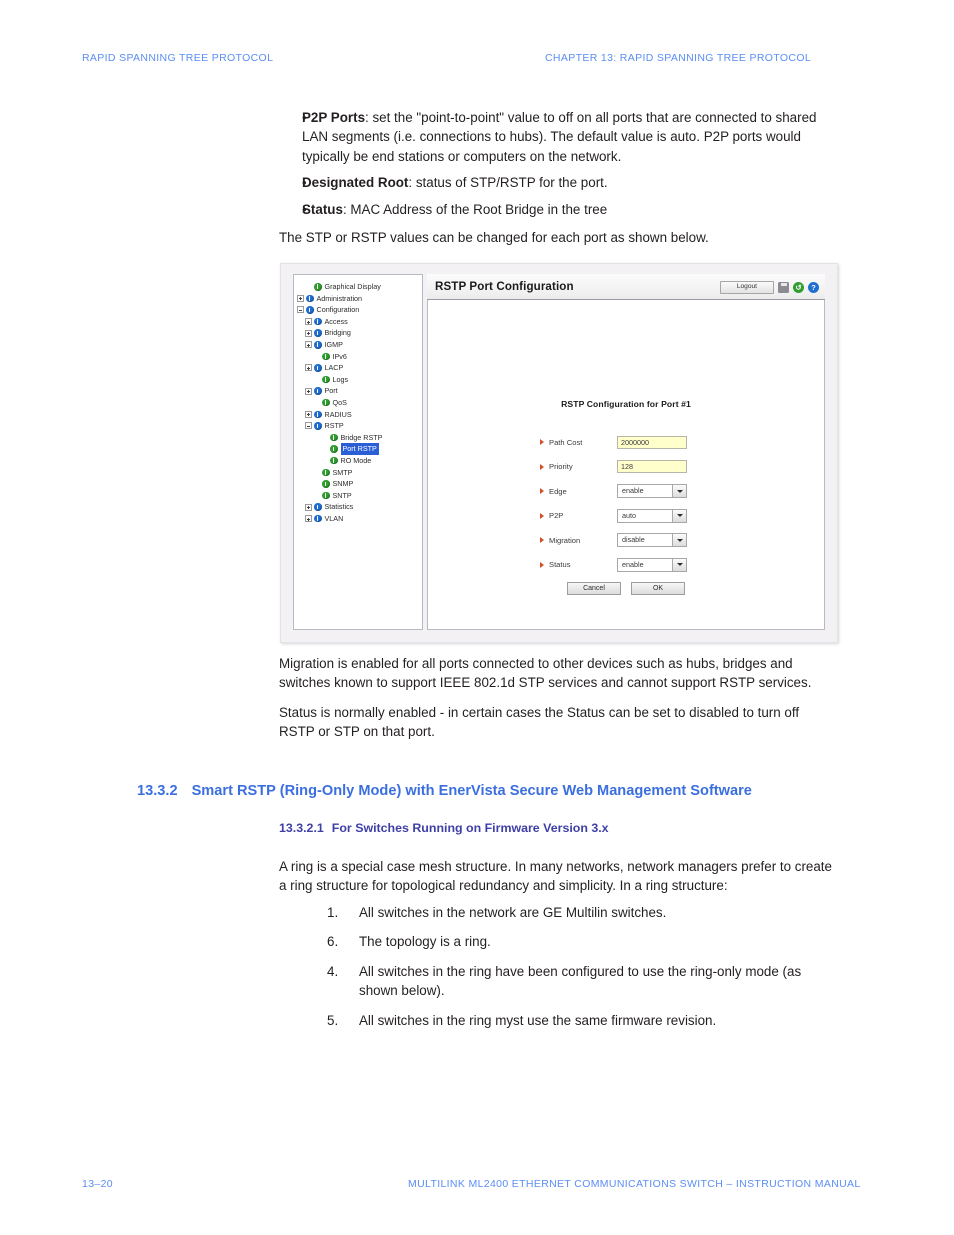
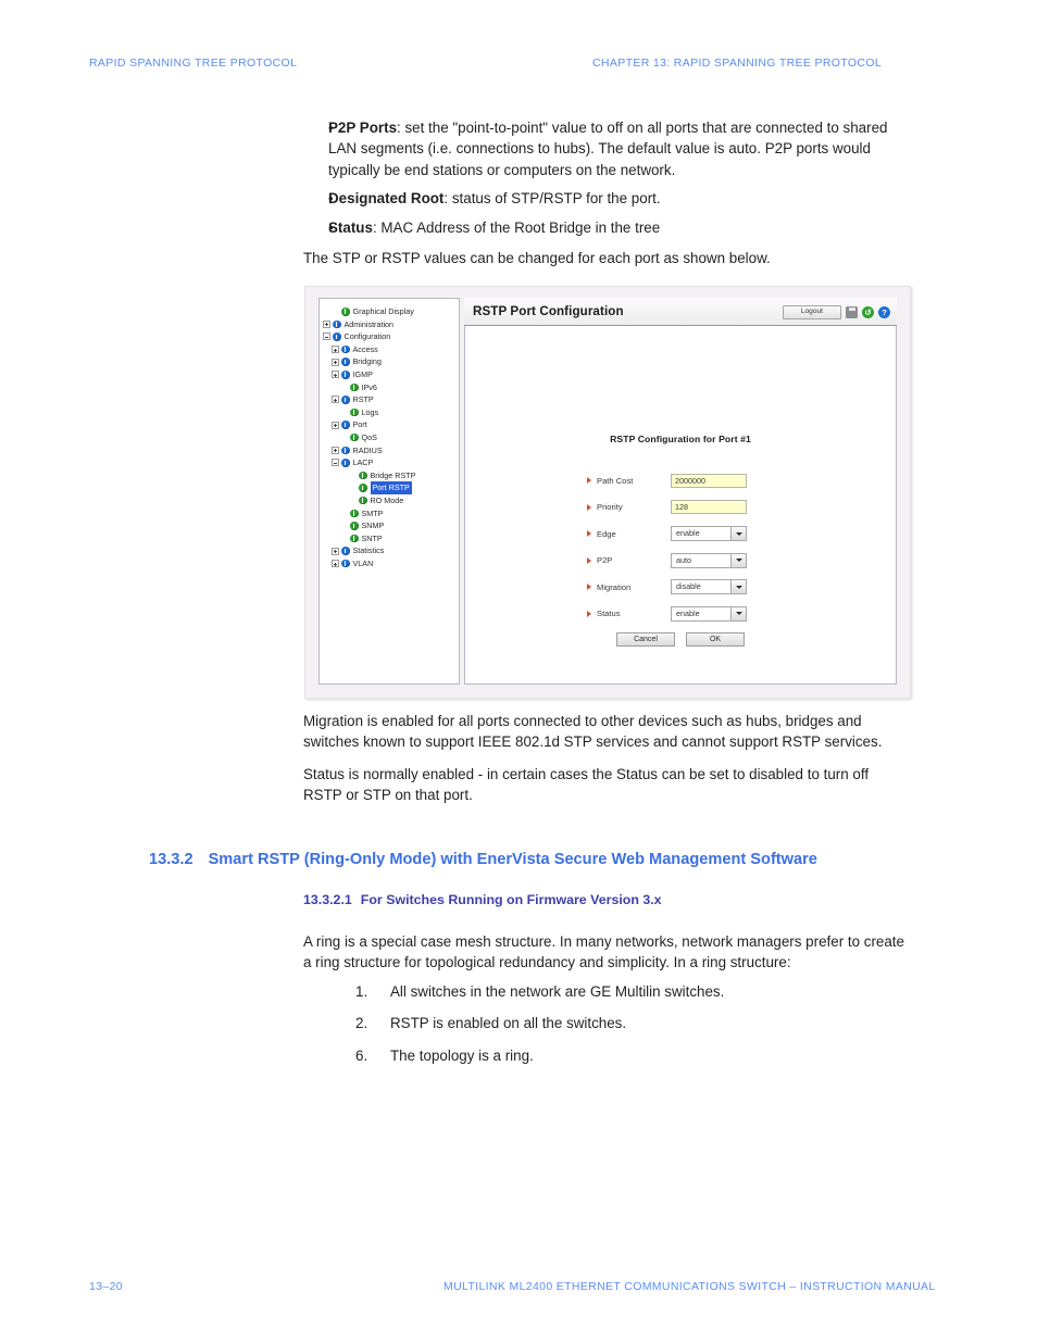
  RAPID SPANNING TREE PROTOCOL
  CHAPTER 13: RAPID SPANNING TREE PROTOCOL
  •
  P2P Ports: set the "point-to-point" value to off on all ports that are connected to shared LAN segments (i.e. connections to hubs). The default value is auto. P2P ports would typically be end stations or computers on the network.
  •
  Designated Root: status of STP/RSTP for the port.
  •
  Status: MAC Address of the Root Bridge in the tree
  The STP or RSTP values can be changed for each port as shown below.
  Graphical Display
  Administration
  Configuration
  Access
  Bridging
  IGMP
  IPv6
- LACP
+ RSTP
  Logs
  Port
  QoS
  RADIUS
- RSTP
+ LACP
  Bridge RSTP
  Port RSTP
  RO Mode
  SMTP
  SNMP
  SNTP
  Statistics
  VLAN
  RSTP Port Configuration
  ↺
  ?
  RSTP Configuration for Port #1
  Path Cost
  2000000
  Priority
  128
  Edge
  enable
  P2P
  auto
  Migration
  disable
  Status
  enable
  Migration is enabled for all ports connected to other devices such as hubs, bridges and switches known to support IEEE 802.1d STP services and cannot support RSTP services.
  Status is normally enabled - in certain cases the Status can be set to disabled to turn off RSTP or STP on that port.
  13.3.2 Smart RSTP (Ring-Only Mode) with EnerVista Secure Web Management Software
  13.3.2.1 For Switches Running on Firmware Version 3.x
  A ring is a special case mesh structure. In many networks, network managers prefer to create a ring structure for topological redundancy and simplicity. In a ring structure:
  1.
  All switches in the network are GE Multilin switches.
+ 2.
+ RSTP is enabled on all the switches.
  6.
  The topology is a ring.
- 4.
- All switches in the ring have been configured to use the ring-only mode (as shown below).
- 5.
- All switches in the ring myst use the same firmware revision.
  13–20
  MULTILINK ML2400 ETHERNET COMMUNICATIONS SWITCH – INSTRUCTION MANUAL
